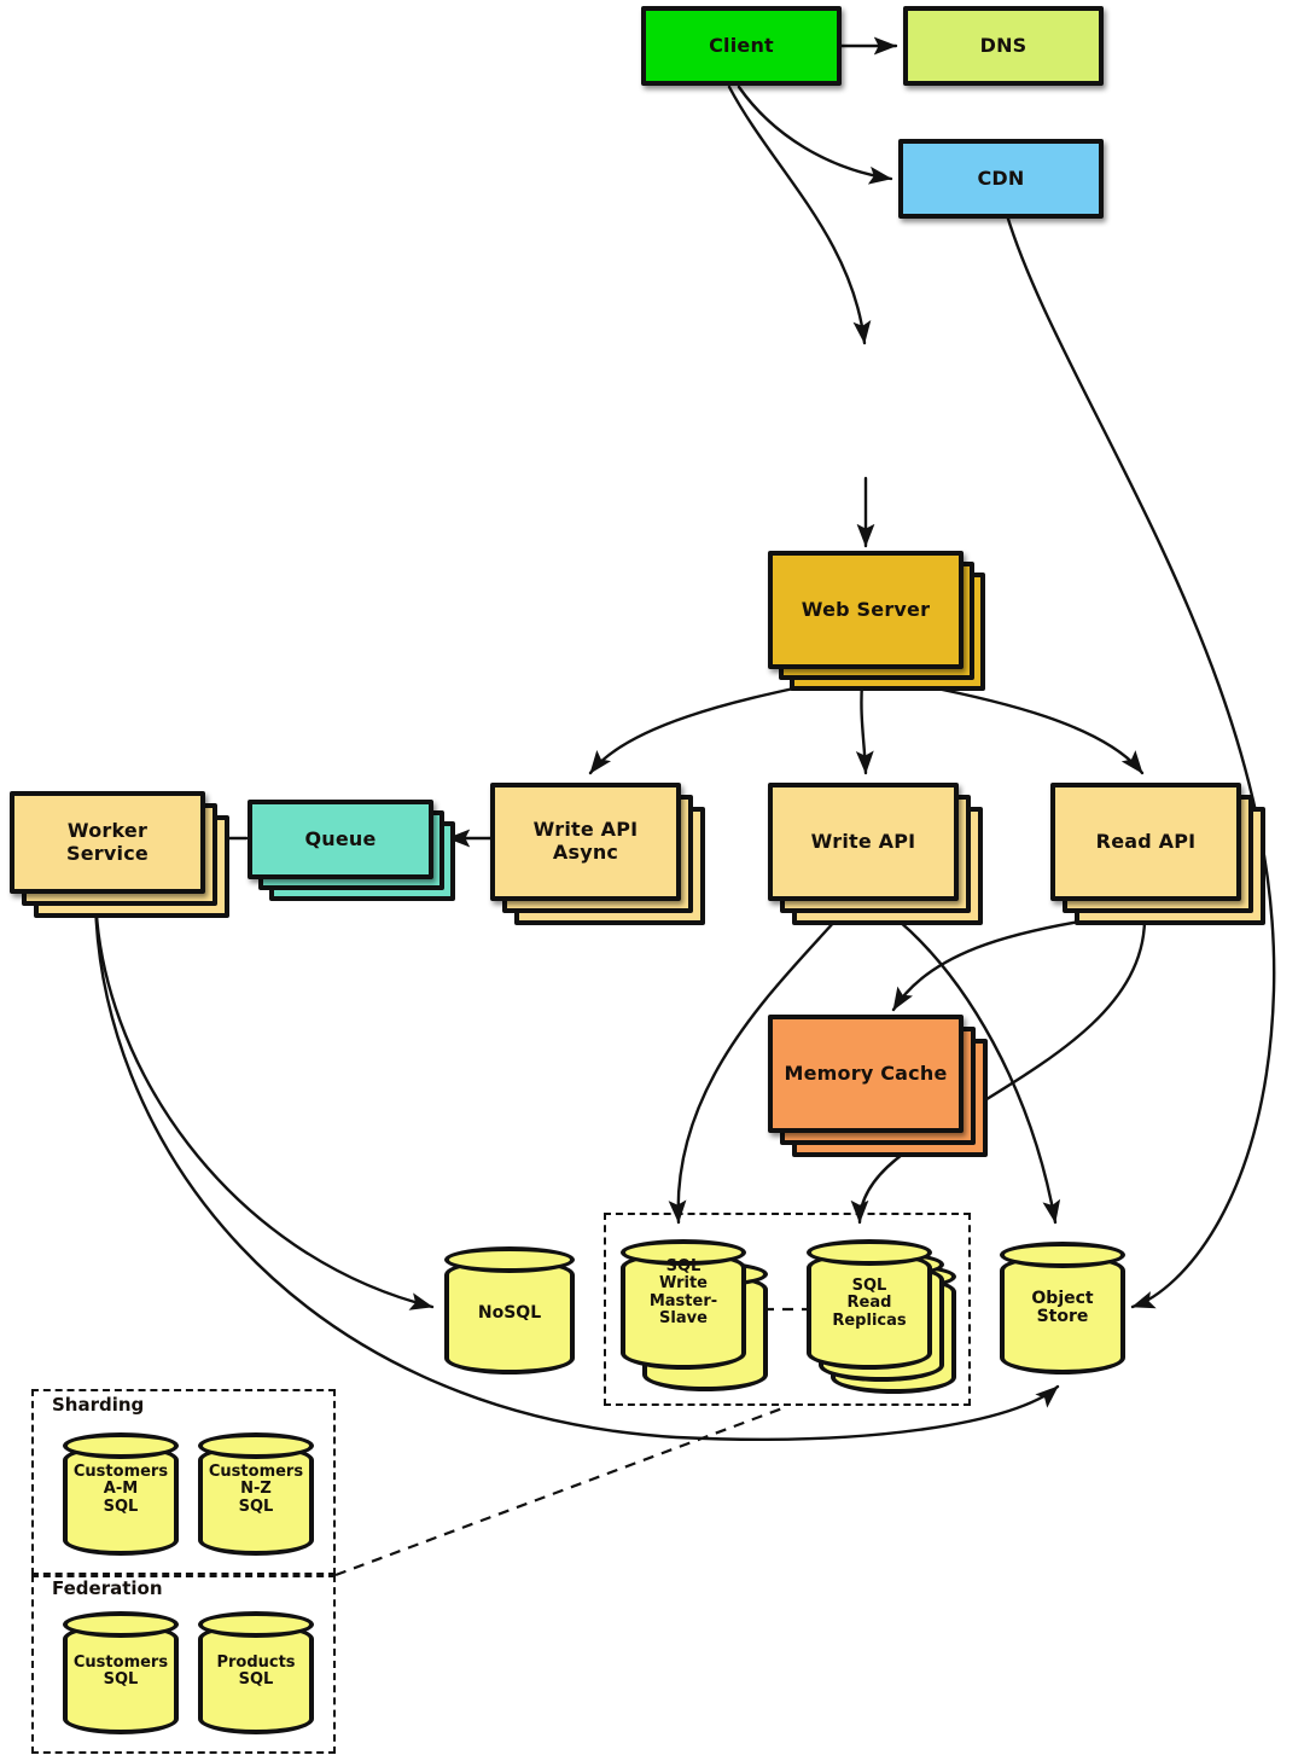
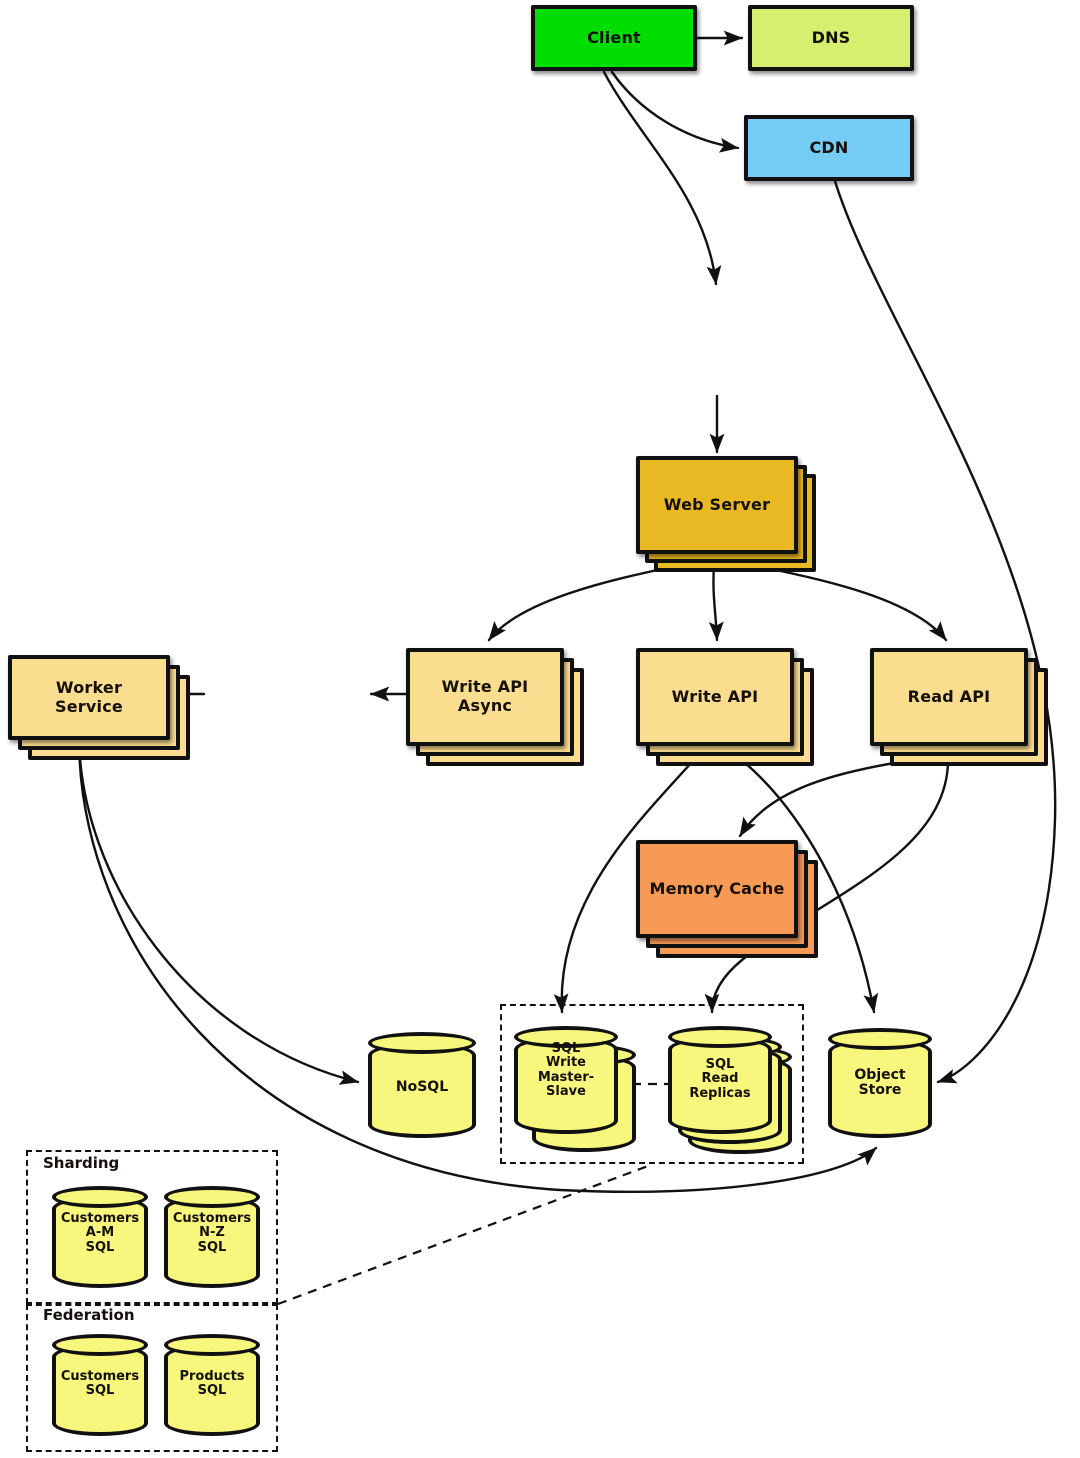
  Sharding
  Federation
  Client
  DNS
  CDN
  Web Server
  Write API
  Async
  Write API
  Read API
- Queue
  Worker
  Service
  Memory Cache
  NoSQL
  SQL
  Write
  Master-
  Slave
  SQL
  Read
  Replicas
  Object
  Store
  Customers
  A-M
  SQL
  Customers
  N-Z
  SQL
  Customers
  SQL
  Products
  SQL
